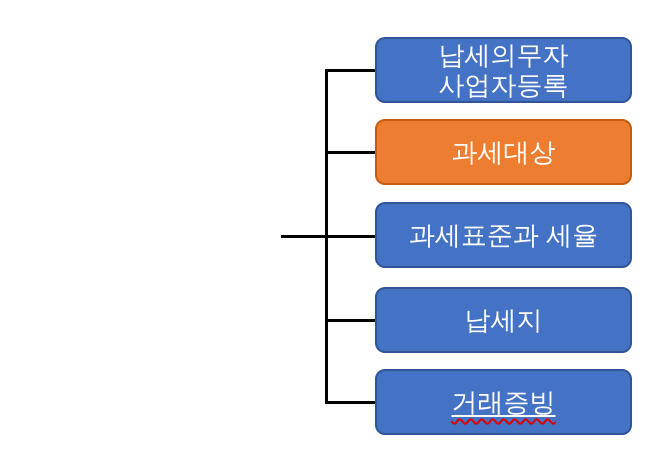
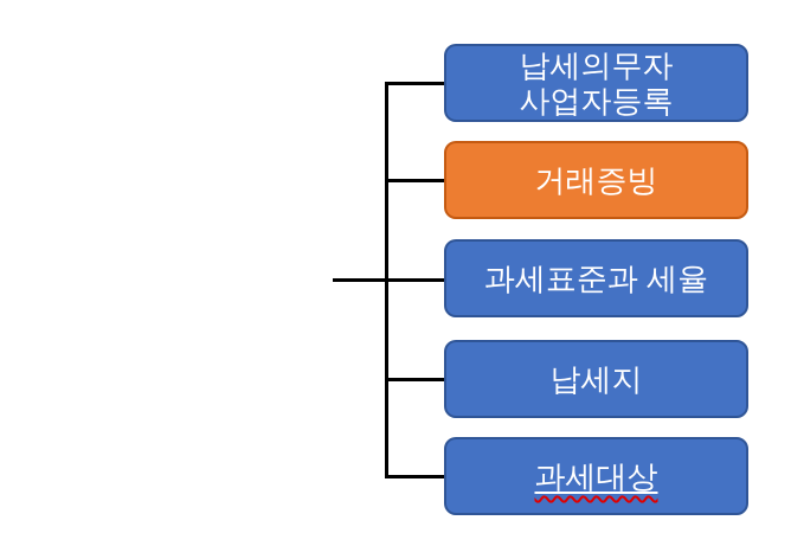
  납세의무자
  사업자등록
- 과세대상
+ 거래증빙
  과세표준과 세율
  납세지
- 거래증빙
+ 과세대상
